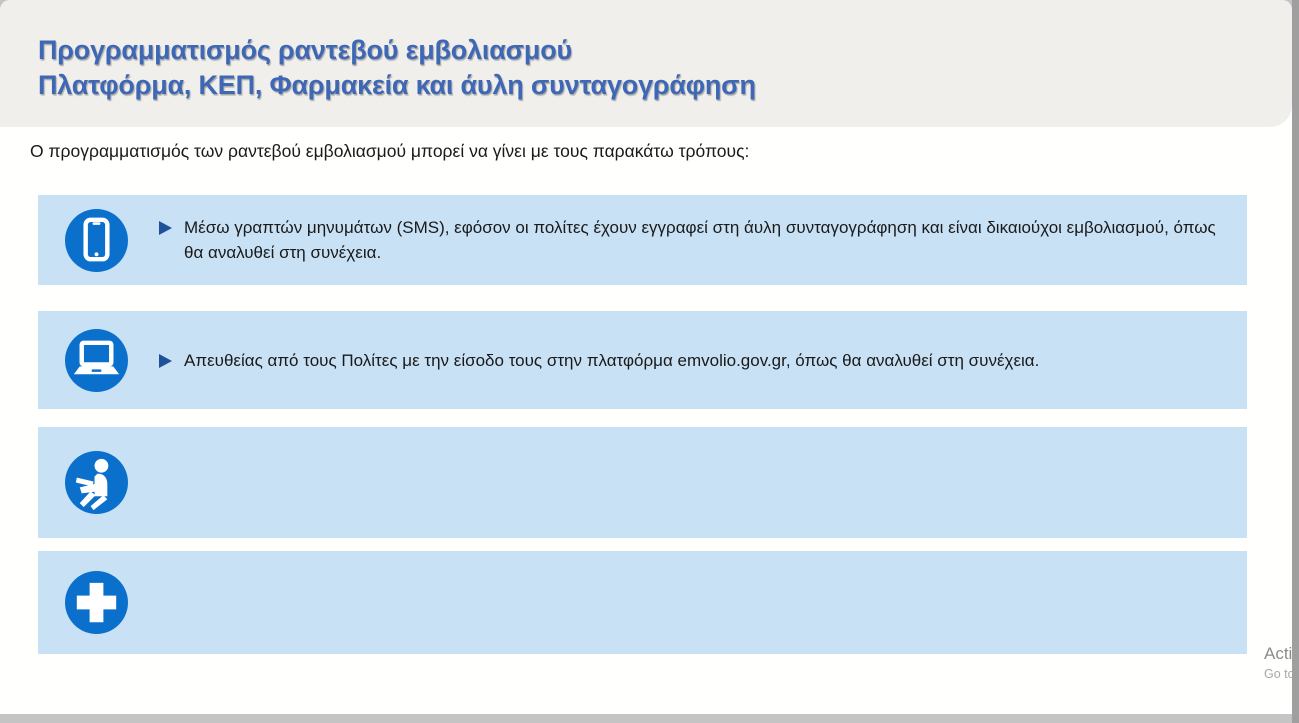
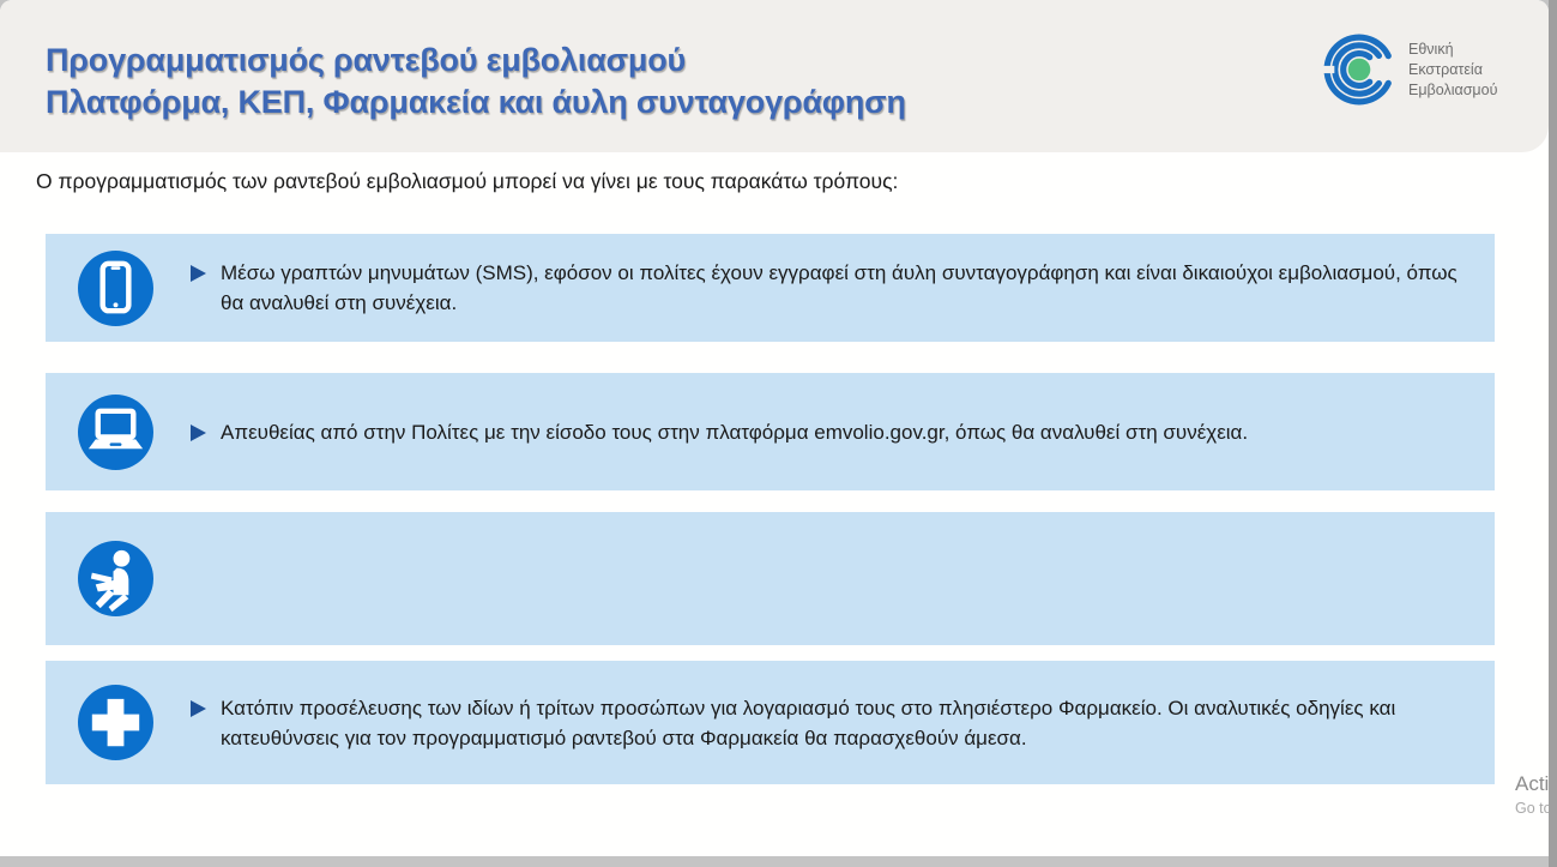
  Προγραμματισμός ραντεβού εμβολιασμού
  Πλατφόρμα, ΚΕΠ, Φαρμακεία και άυλη συνταγογράφηση
+ Εθνική
+ Εκστρατεία
+ Εμβολιασμού
  Ο προγραμματισμός των ραντεβού εμβολιασμού μπορεί να γίνει με τους παρακάτω τρόπους:
  Μέσω γραπτών μηνυμάτων (SMS), εφόσον οι πολίτες έχουν εγγραφεί στη άυλη συνταγογράφηση και είναι δικαιούχοι εμβολιασμού, όπως θα αναλυθεί στη συνέχεια.
- Απευθείας από τους Πολίτες με την είσοδο τους στην πλατφόρμα emvolio.gov.gr, όπως θα αναλυθεί στη συνέχεια.
+ Απευθείας από στην Πολίτες με την είσοδο τους στην πλατφόρμα emvolio.gov.gr, όπως θα αναλυθεί στη συνέχεια.
+ Κατόπιν προσέλευσης των ιδίων ή τρίτων προσώπων για λογαριασμό τους στο πλησιέστερο Φαρμακείο. Οι αναλυτικές οδηγίες και κατευθύνσεις για τον προγραμματισμό ραντεβού στα Φαρμακεία θα παρασχεθούν άμεσα.
  Acti
  Go t
